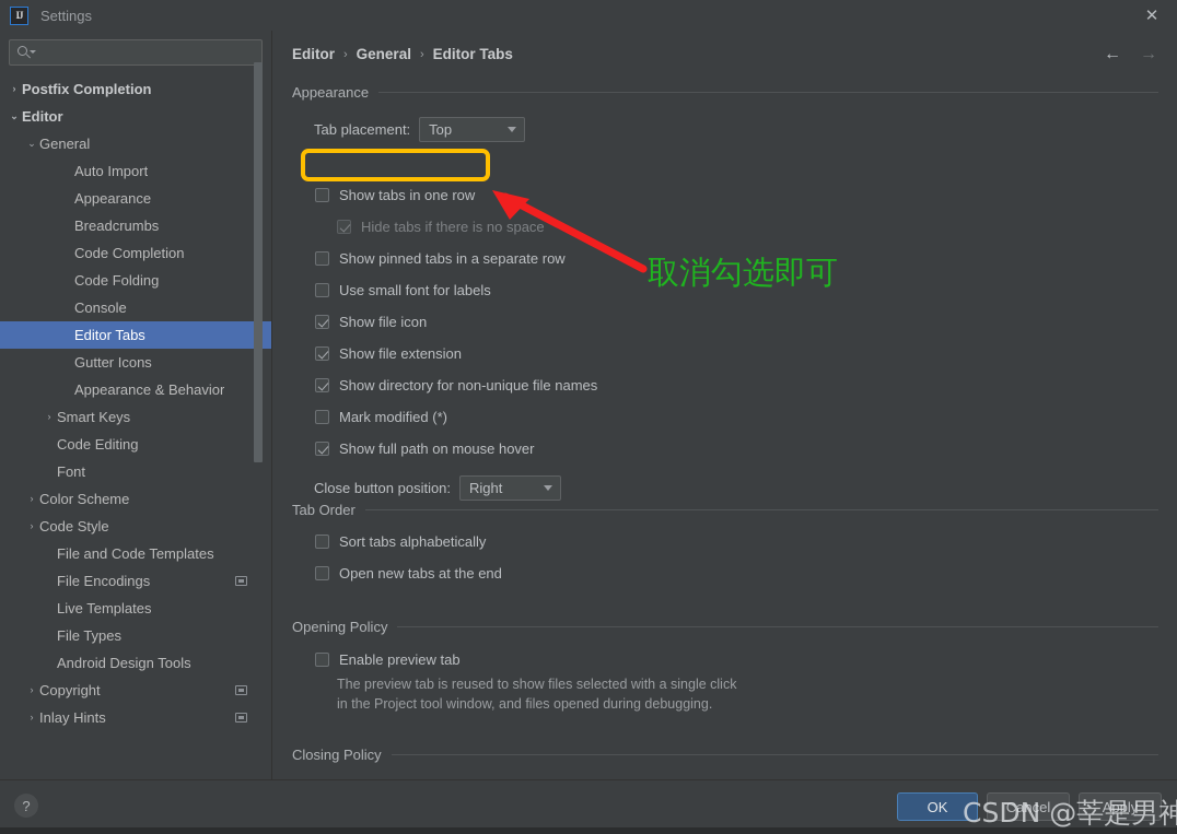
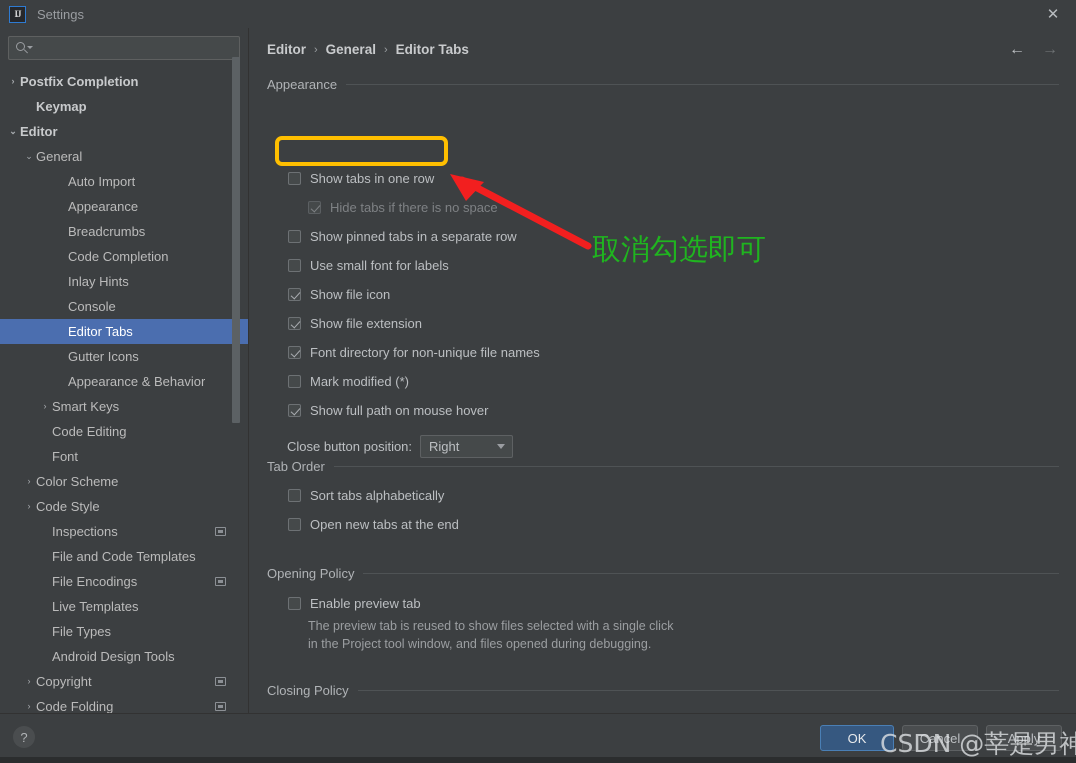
  IJ
  Settings
  ✕
  ›
  Postfix Completion
+ Keymap
  ⌄
  Editor
  ⌄
  General
  Auto Import
  Appearance
  Breadcrumbs
  Code Completion
- Code Folding
+ Inlay Hints
  Console
  Editor Tabs
  Gutter Icons
  Appearance & Behavior
  ›
  Smart Keys
  Code Editing
  Font
  ›
  Color Scheme
  ›
  Code Style
+ Inspections
  File and Code Templates
  File Encodings
  Live Templates
  File Types
  Android Design Tools
  ›
  Copyright
  ›
- Inlay Hints
+ Code Folding
  Editor
  ›
  General
  ›
  Editor Tabs
  ←
  →
  Appearance
- Tab placement:
- Top
  Show tabs in one row
  Hide tabs if there is no space
  Show pinned tabs in a separate row
  Use small font for labels
  Show file icon
  Show file extension
- Show directory for non-unique file names
+ Font directory for non-unique file names
  Mark modified (*)
  Show full path on mouse hover
  Close button position:
  Right
  Tab Order
  Sort tabs alphabetically
  Open new tabs at the end
  Opening Policy
  Enable preview tab
  The preview tab is reused to show files selected with a single click
  in the Project tool window, and files opened during debugging.
  Closing Policy
  取消勾选即可
  ?
  OK
  Cancel
  Apply
  CSDN @莘是男神
